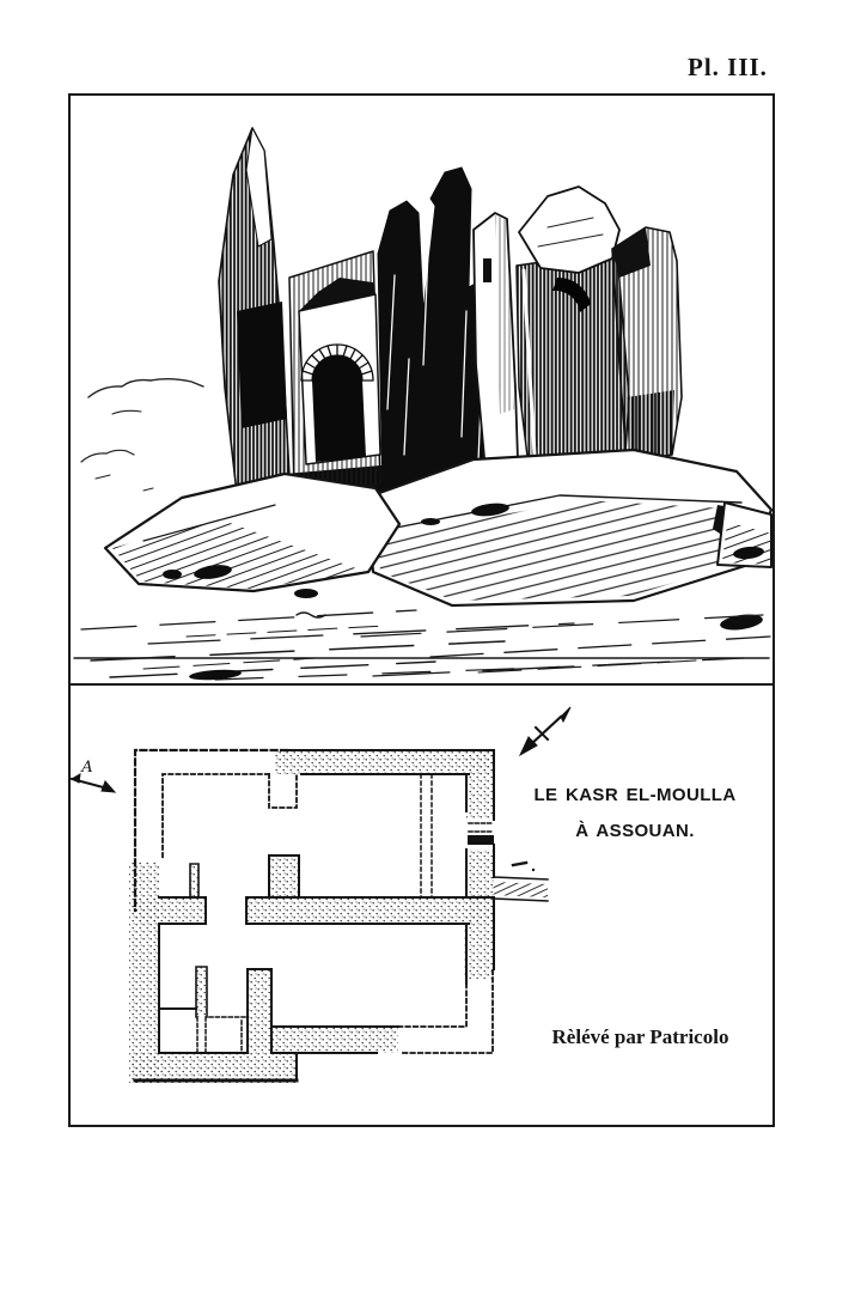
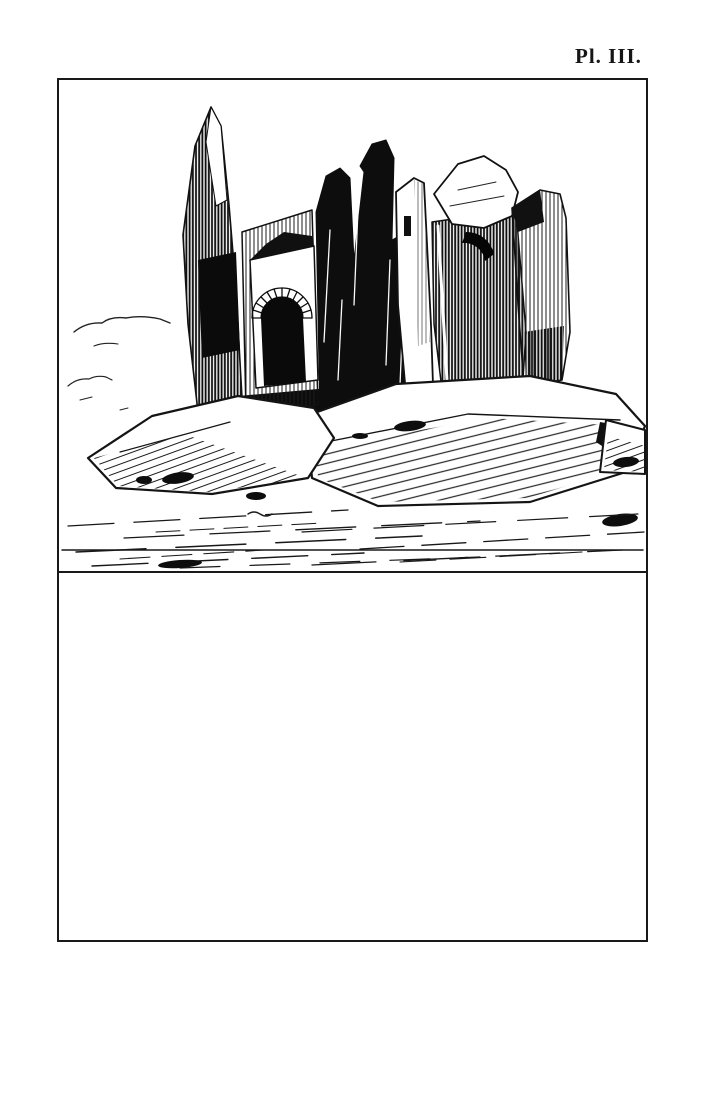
  Pl. III.
- A
- LE KASR EL-MOULLA
- À ASSOUAN.
- Rèlévé par Patricolo
